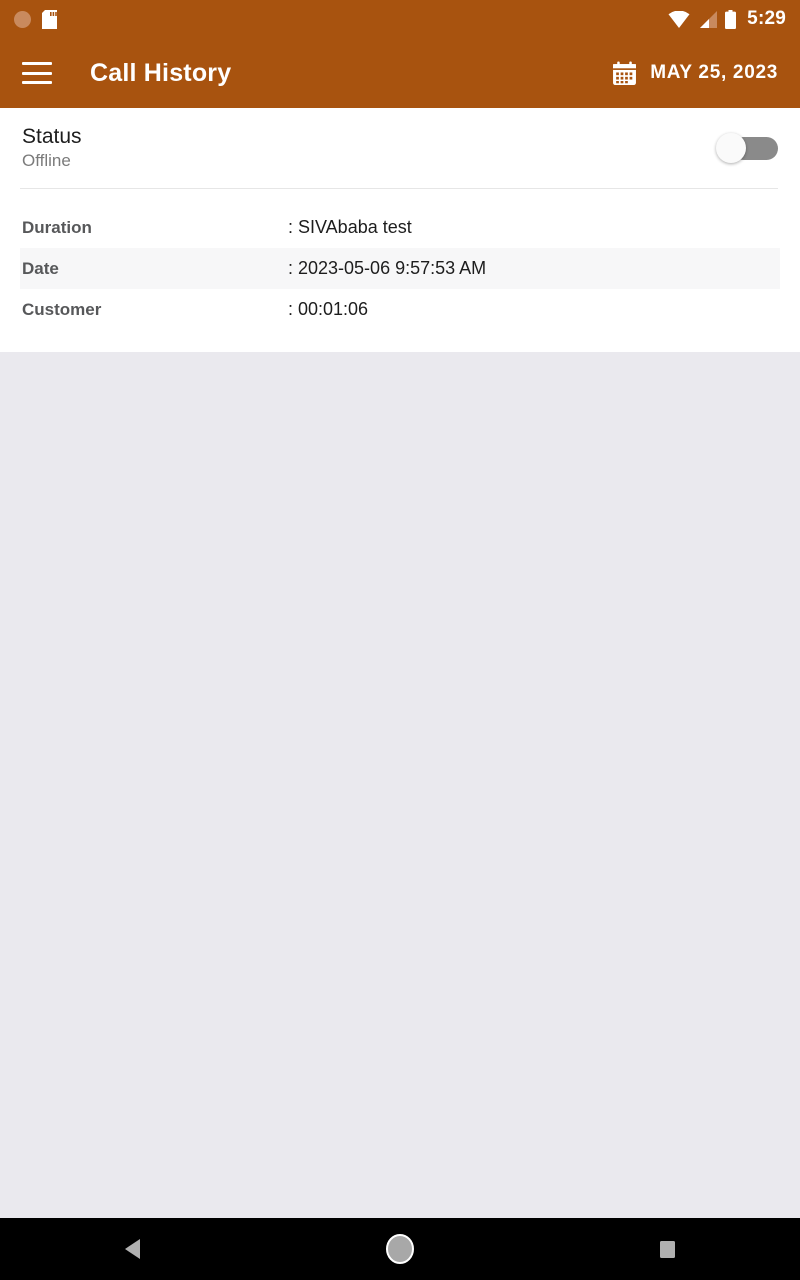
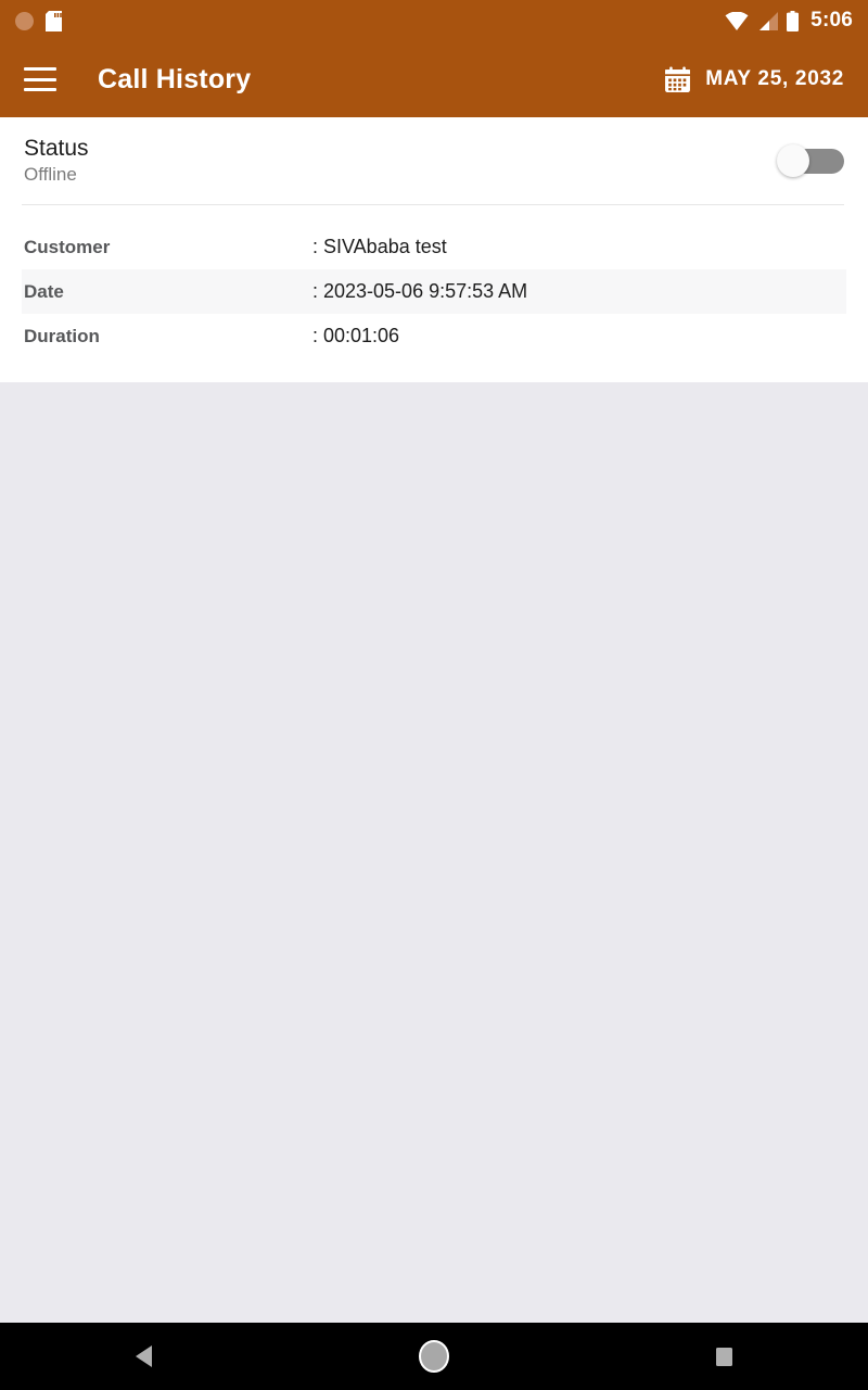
- 5:29
+ 5:06
  Call History
- MAY 25, 2023
+ MAY 25, 2032
  Status
  Offline
- Duration
+ Customer
  : SIVAbaba test
  Date
  : 2023-05-06 9:57:53 AM
- Customer
+ Duration
  : 00:01:06
